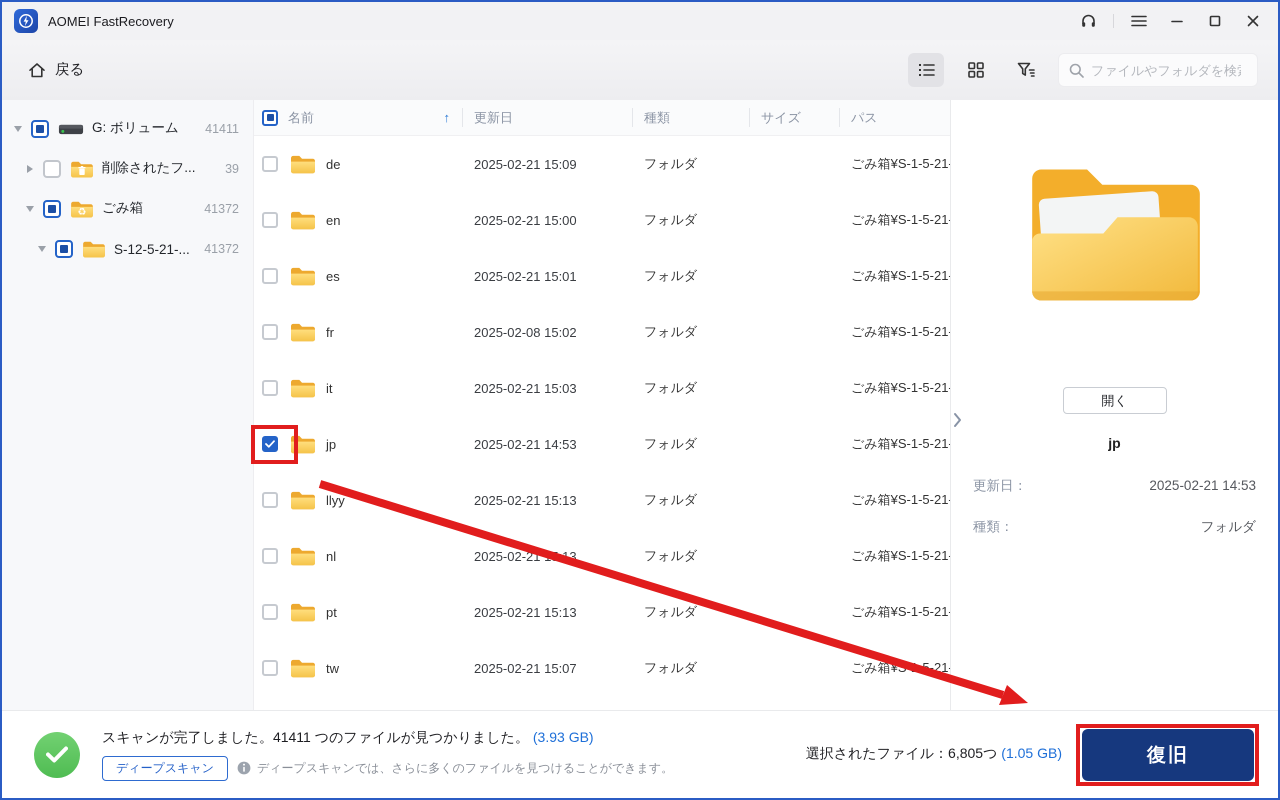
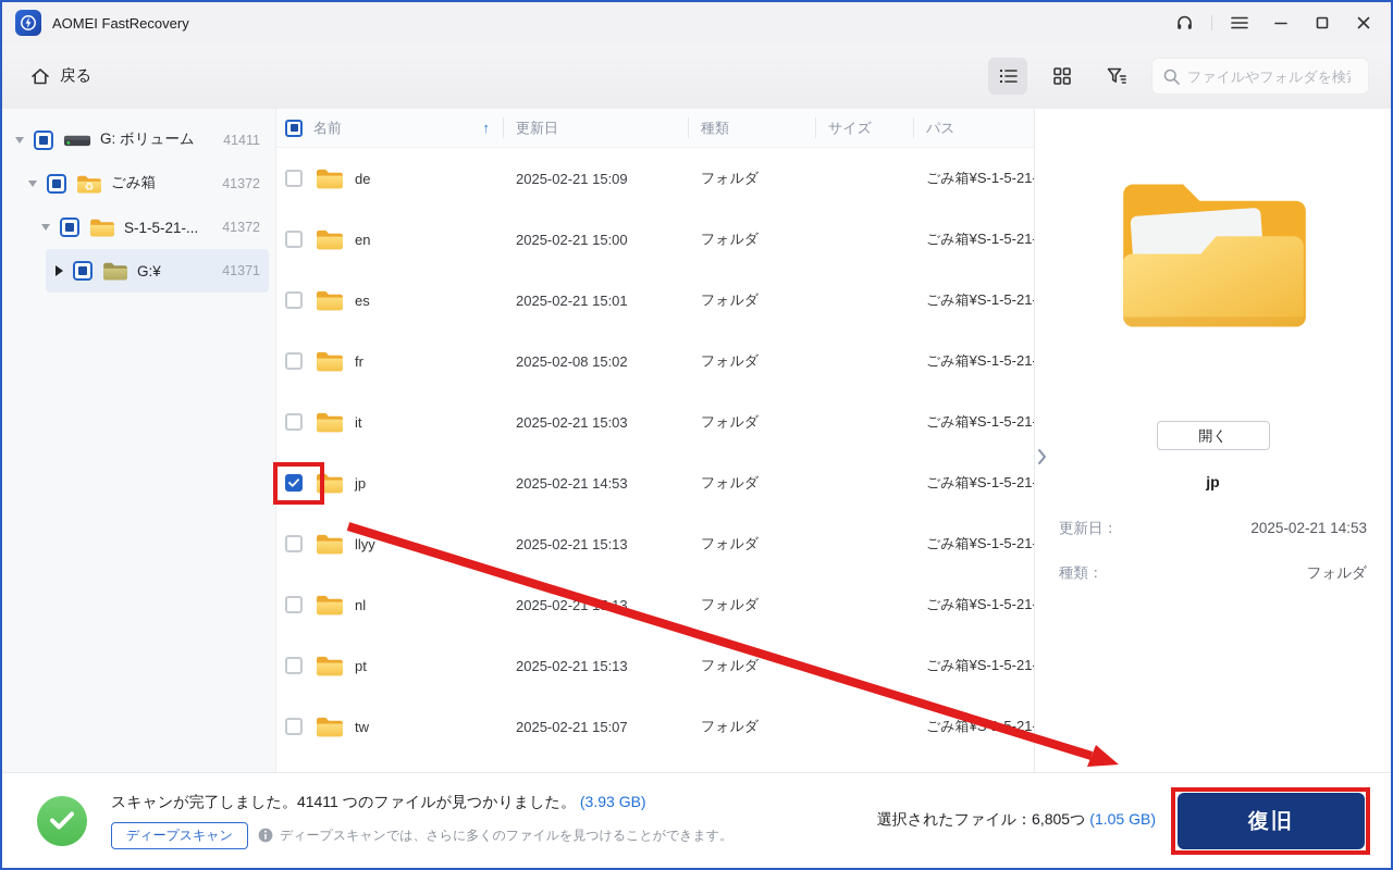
  AOMEI FastRecovery
  戻る
  ファイルやフォルダを検
  G: ボリューム
  41411
- 削除されたフ...
- 39
  ごみ箱
  41372
- S-12-5-21-...
+ S-1-5-21-...
  41372
+ G:¥
+ 41371
  名前
  ↑
  更新日
  種類
  サイズ
  パス
  de
  2025-02-21 15:09
  フォルダ
  ごみ箱¥S-1-5-21
  en
  2025-02-21 15:00
  フォルダ
  ごみ箱¥S-1-5-21
  es
  2025-02-21 15:01
  フォルダ
  ごみ箱¥S-1-5-21
  fr
  2025-02-08 15:02
  フォルダ
  ごみ箱¥S-1-5-21
  it
  2025-02-21 15:03
  フォルダ
  ごみ箱¥S-1-5-21
  jp
  2025-02-21 14:53
  フォルダ
  ごみ箱¥S-1-5-21
  llyy
  2025-02-21 15:13
  フォルダ
  ごみ箱¥S-1-5-21
  nl
  2025-02-213
  フォルダ
  ごみ箱¥S-1-5-21
  pt
  2025-02-21 15:13
  フォルダ
  ごみ箱¥S-1-5-21
  tw
  2025-02-21 15:07
  フォルダ
  開く
  jp
  更新日：
  2025-02-21 14:53
  種類：
  フォルダ
  スキャンが完了しました。41411 つのファイルが見つかりました。 (3.93 GB)
  ディープスキャン
  ディープスキャンでは、さらに多くのファイルを見つけることができます。
  選択されたファイル：6,805つ (1.05 GB)
  復旧
